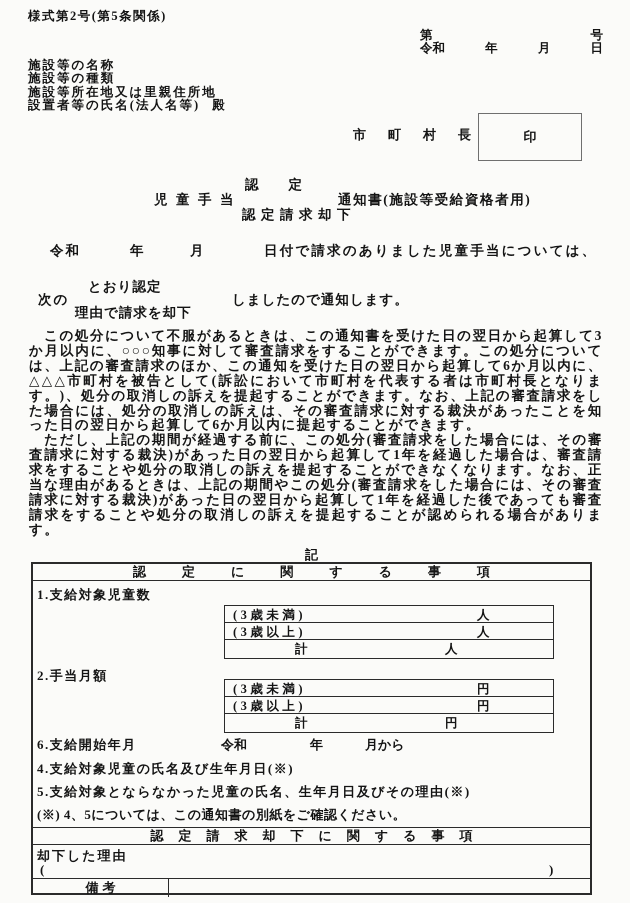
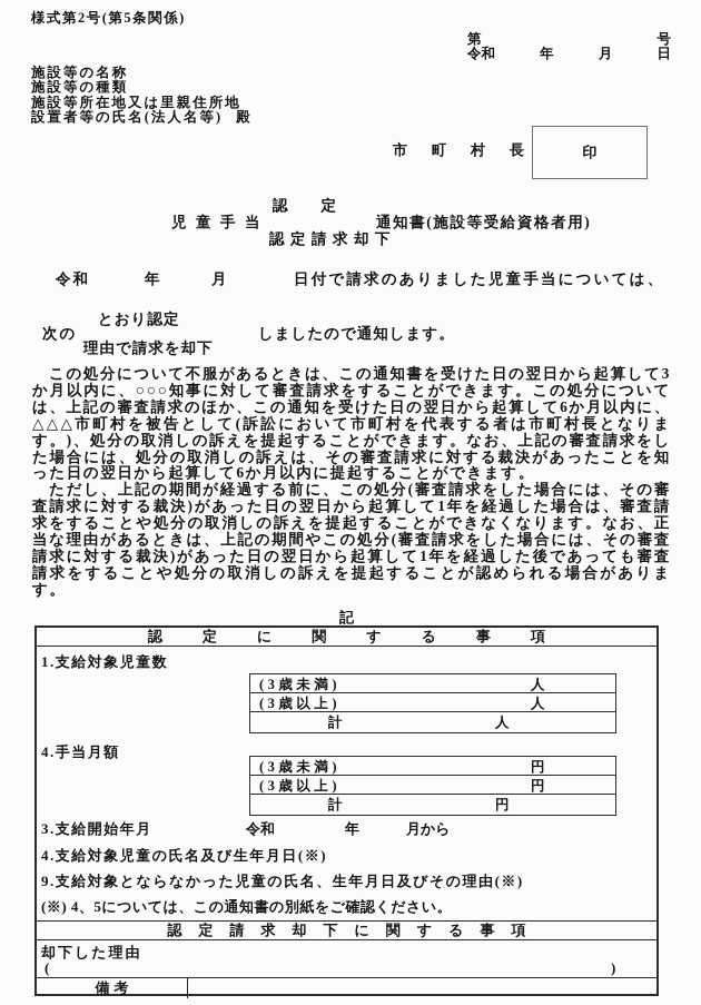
  様式第2号(第5条関係)
  第
  号
  令和
  年
  月
  日
  施設等の名称
  施設等の種類
  施設等所在地又は里親住所地
  設置者等の氏名(法人名等) 殿
  市町村長
  印
  児童手当
  認定
  認定請求却下
  通知書(施設等受給資格者用)
  令和
  年
  月
  日付で請求のありました児童手当については、
  次の
  とおり認定
  理由で請求を却下
  しましたので通知します。
  この処分について不服があるときは、この通知書を受けた日の翌日から起算して3か月以内に、○○○知事に対して審査請求をすることができます。この処分については、上記の審査請求のほか、この通知を受けた日の翌日から起算して6か月以内に、△△△市町村を被告として(訴訟において市町村を代表する者は市町村長となります。)、処分の取消しの訴えを提起することができます。なお、上記の審査請求をした場合には、処分の取消しの訴えは、その審査請求に対する裁決があったことを知った日の翌日から起算して6か月以内に提起することができます。
  ただし、上記の期間が経過する前に、この処分(審査請求をした場合には、その審査請求に対する裁決)があった日の翌日から起算して1年を経過した場合は、審査請求をすることや処分の取消しの訴えを提起することができなくなります。なお、正当な理由があるときは、上記の期間やこの処分(審査請求をした場合には、その審査請求に対する裁決)があった日の翌日から起算して1年を経過した後であっても審査請求をすることや処分の取消しの訴えを提起することが認められる場合があります。
  記
  認定に関する事項
  1.支給対象児童数
  (3歳未満)
  人
  (3歳以上)
  人
  計
  人
- 2.手当月額
+ 4.手当月額
  (3歳未満)
  円
  (3歳以上)
  円
  計
  円
- 6.支給開始年月
+ 3.支給開始年月
  令和
  年
  月から
  4.支給対象児童の氏名及び生年月日(※)
- 5.支給対象とならなかった児童の氏名、生年月日及びその理由(※)
+ 9.支給対象とならなかった児童の氏名、生年月日及びその理由(※)
  (※) 4、5については、この通知書の別紙をご確認ください。
  認定請求却下に関する事項
  却下した理由
  (
  )
  備考
